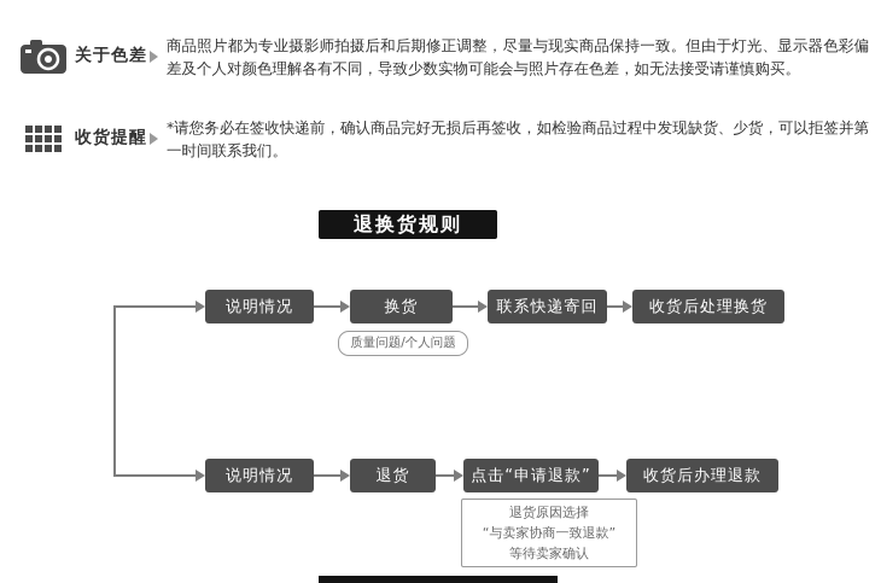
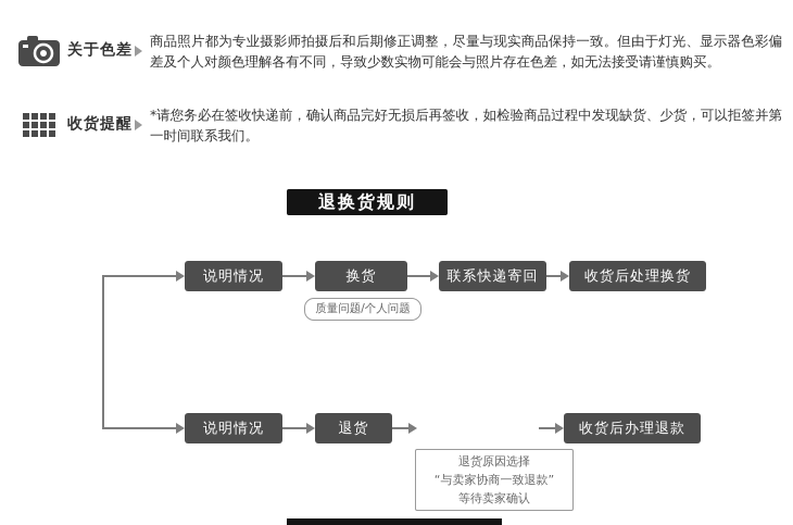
  关于色差
  商品照片都为专业摄影师拍摄后和后期修正调整，尽量与现实商品保持一致。但由于灯光、显示器色彩偏差及个人对颜色理解各有不同，导致少数实物可能会与照片存在色差，如无法接受请谨慎购买。
  收货提醒
  *请您务必在签收快递前，确认商品完好无损后再签收，如检验商品过程中发现缺货、少货，可以拒签并第一时间联系我们。
  退换货规则
  说明情况
  换货
  联系快递寄回
  收货后处理换货
  质量问题/个人问题
  说明情况
  退货
- 点击“申请退款”
  收货后办理退款
  退货原因选择
  “与卖家协商一致退款”
  等待卖家确认
